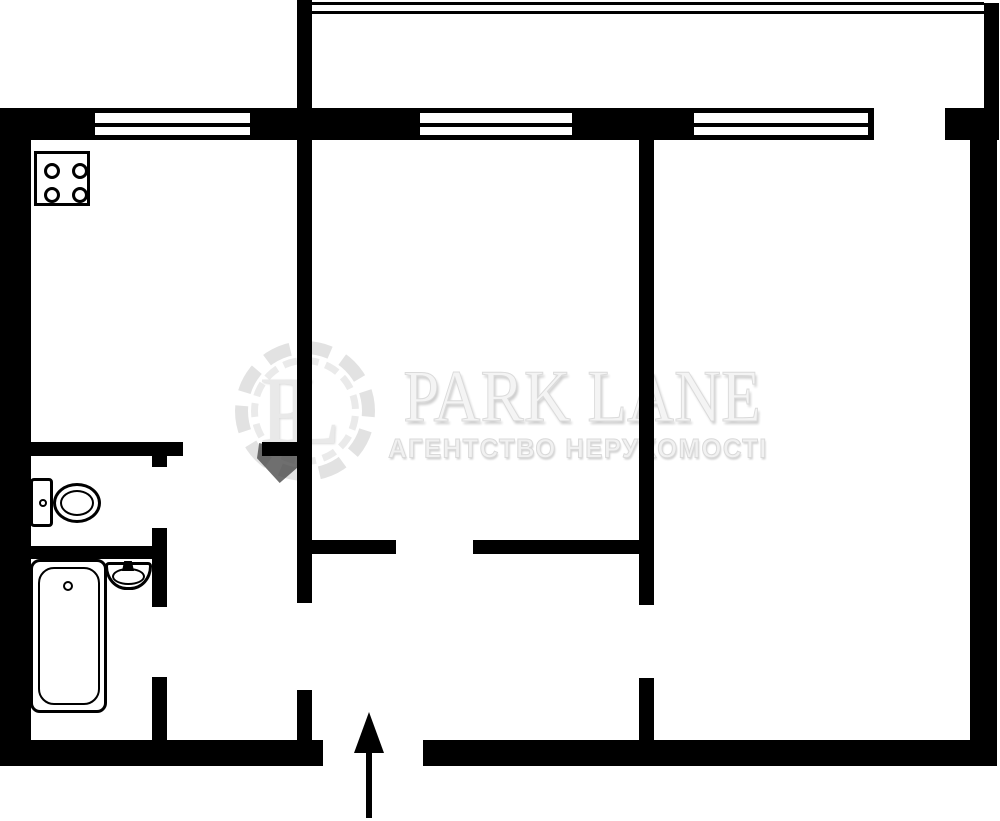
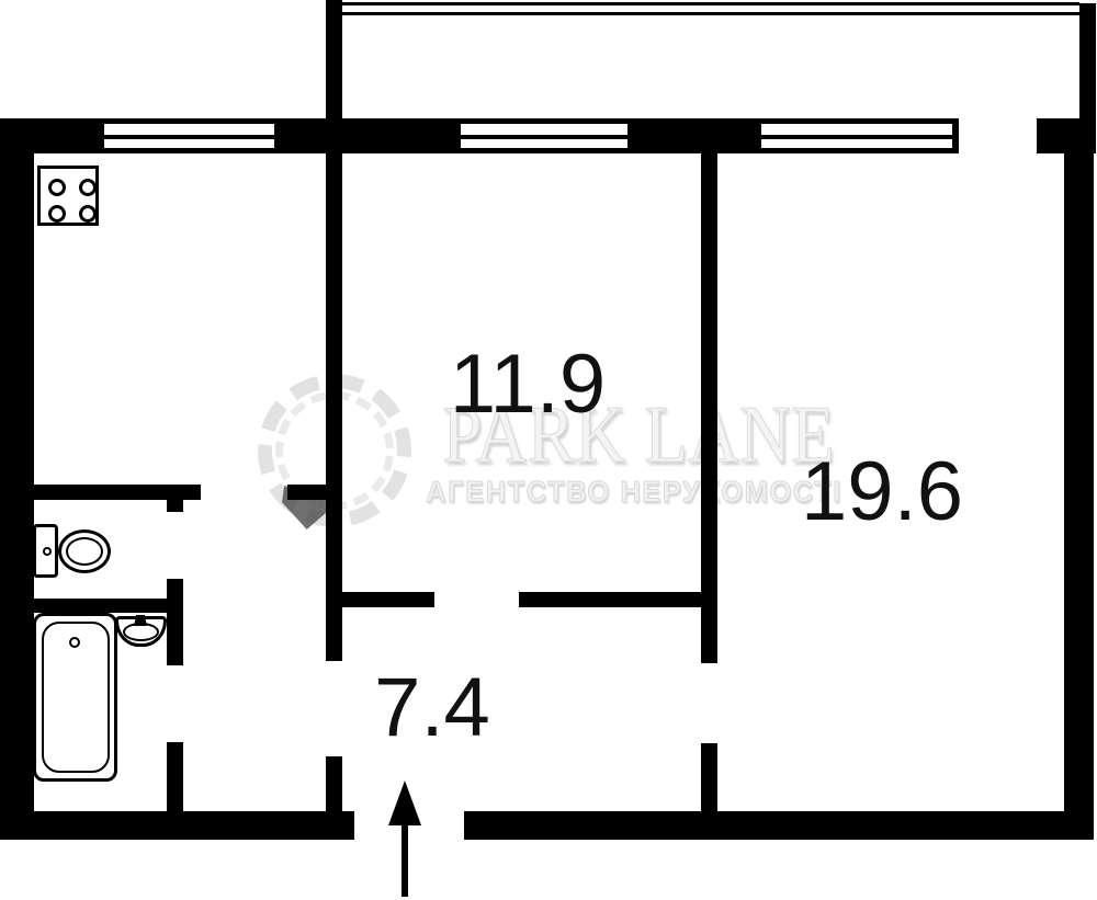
- PL
  PARK LNE
  АГЕНТСТВО НЕРУОМОСТІ
+ 11.9
+ 19.6
+ 7.4
